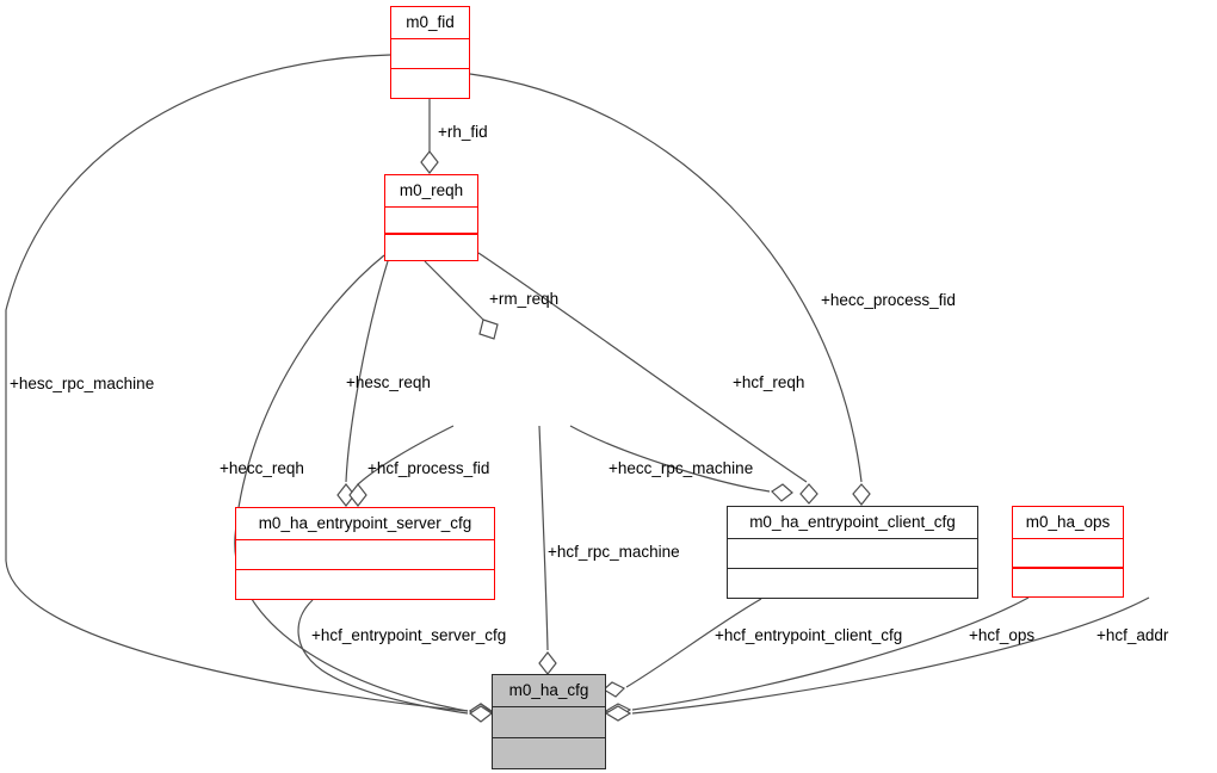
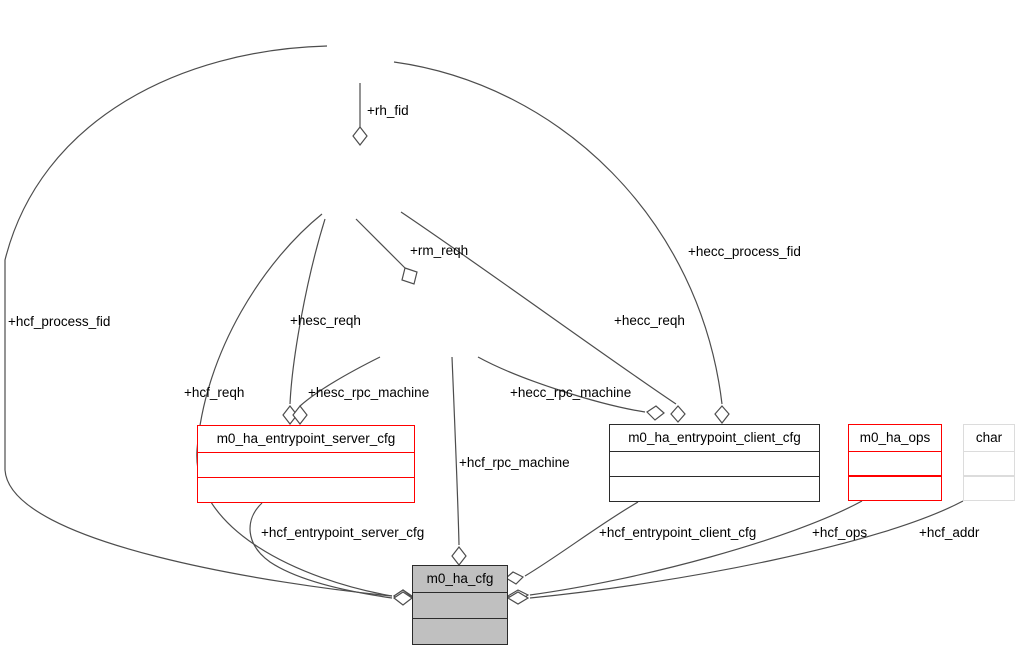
- m0_fid
- m0_reqh
  m0_ha_entrypoint_server_cfg
  m0_ha_entrypoint_client_cfg
  m0_ha_ops
+ char
  m0_ha_cfg
  +rh_fid
  +rm_reqh
  +hesc_reqh
- +hcf_reqh
+ +hecc_reqh
  +hecc_process_fid
- +hesc_rpc_machine
+ +hcf_process_fid
- +hecc_reqh
+ +hcf_reqh
- +hcf_process_fid
+ +hesc_rpc_machine
  +hecc_rpc_machine
  +hcf_rpc_machine
  +hcf_entrypoint_server_cfg
  +hcf_entrypoint_client_cfg
  +hcf_ops
  +hcf_addr
